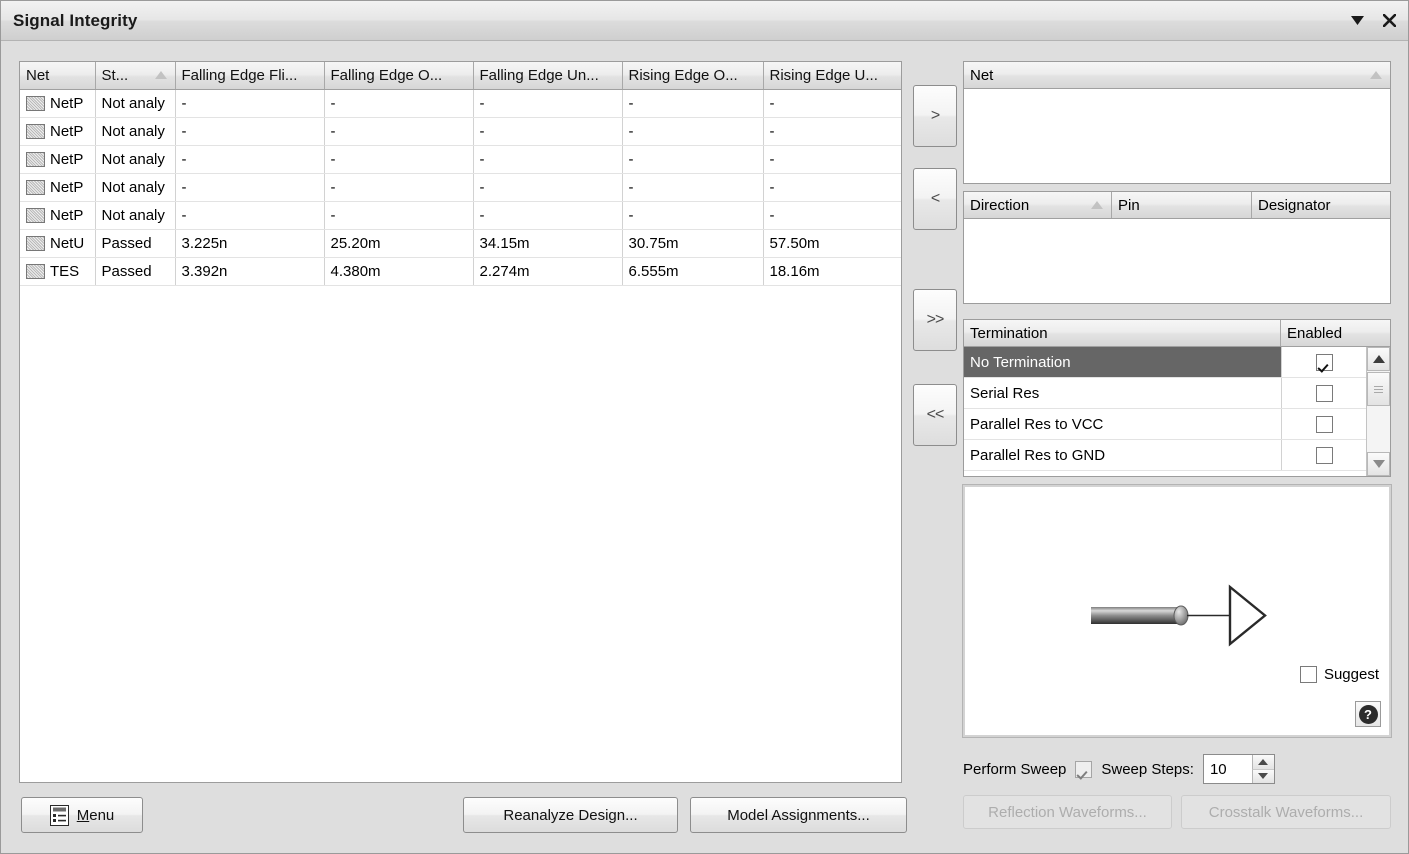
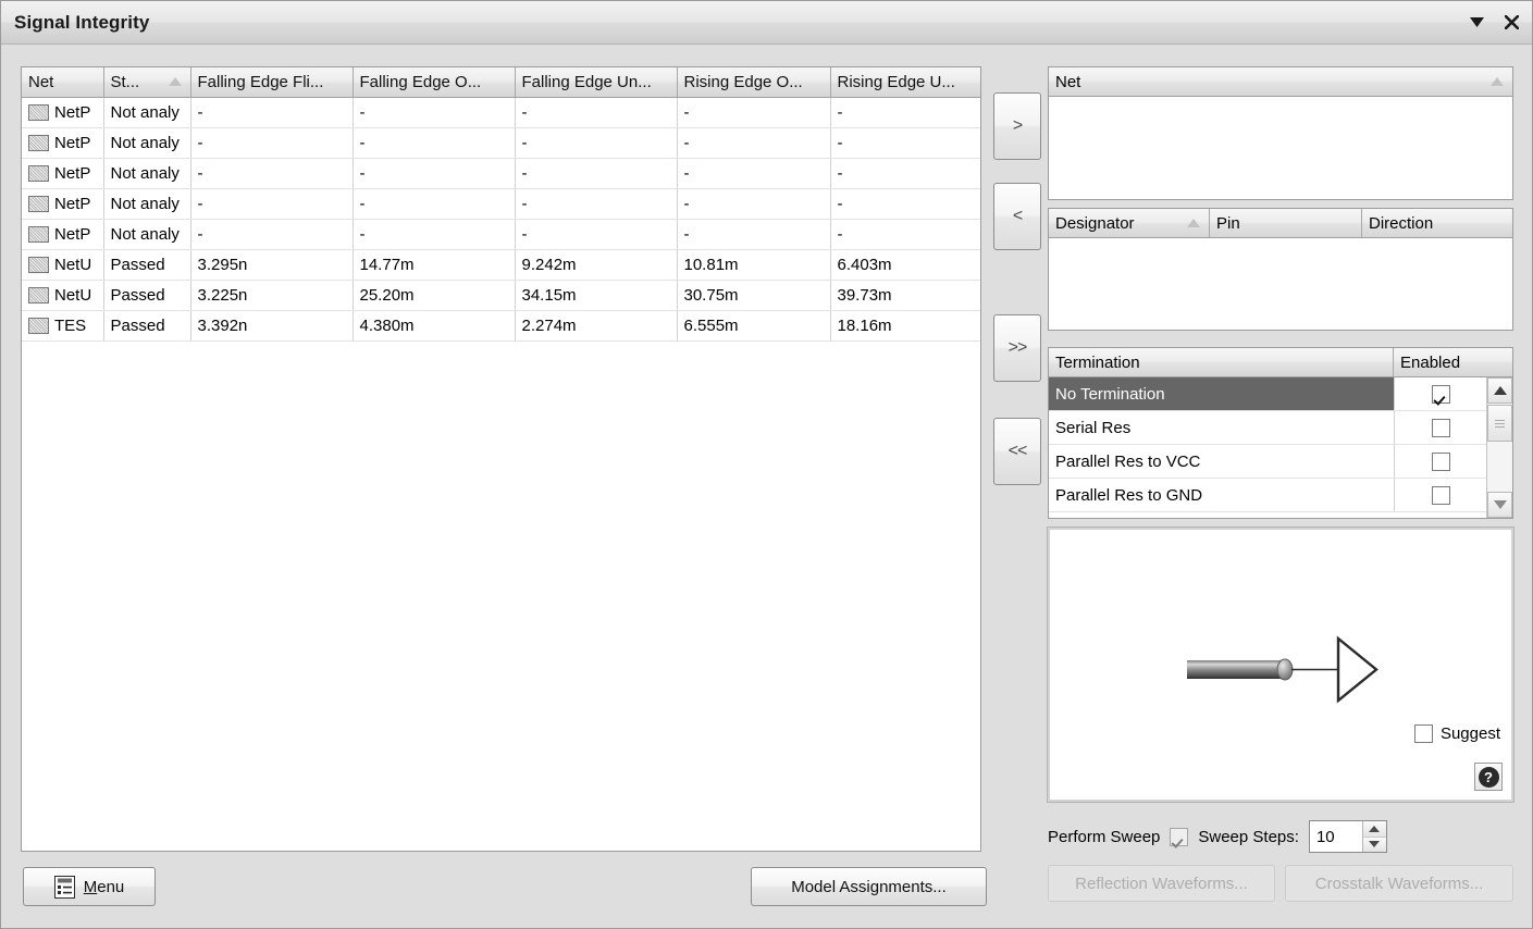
  Signal Integrity
  Net	St...	Falling Edge Fli...	Falling Edge O...	Falling Edge Un...	Rising Edge O...	Rising Edge U...
  NetP	Not analy	-	-	-	-	-
  NetP	Not analy	-	-	-	-	-
  NetP	Not analy	-	-	-	-	-
  NetP	Not analy	-	-	-	-	-
  NetP	Not analy	-	-	-	-	-
+ NetU	Passed	3.295n	14.77m	9.242m	10.81m	6.403m
- NetU	Passed	3.225n	25.20m	34.15m	30.75m	57.50m
+ NetU	Passed	3.225n	25.20m	34.15m	30.75m	39.73m
  TES	Passed	3.392n	4.380m	2.274m	6.555m	18.16m
  >
  <
  >>
  <<
  Net
- Direction
+ Designator
  Pin
- Designator
+ Direction
  Termination
  Enabled
  No Termination
  Serial Res
  Parallel Res to VCC
  Parallel Res to GND
  Suggest
  ?
  Perform Sweep
  Sweep Steps:
  10
  Menu
- Reanalyze Design...
  Model Assignments...
  Reflection Waveforms...
  Crosstalk Waveforms...
